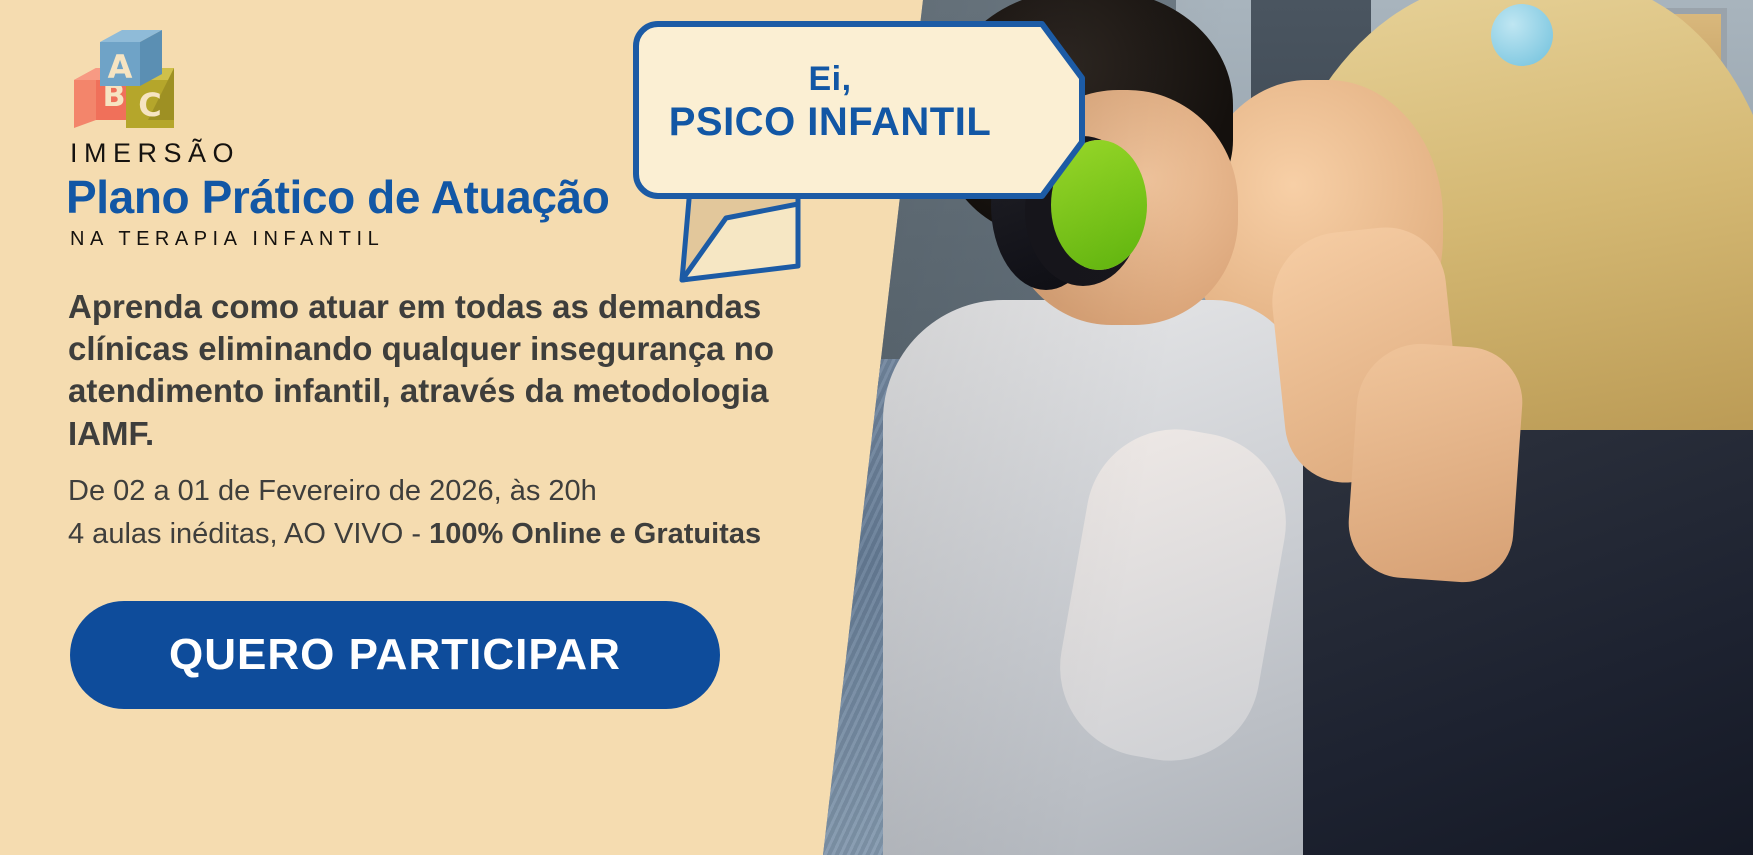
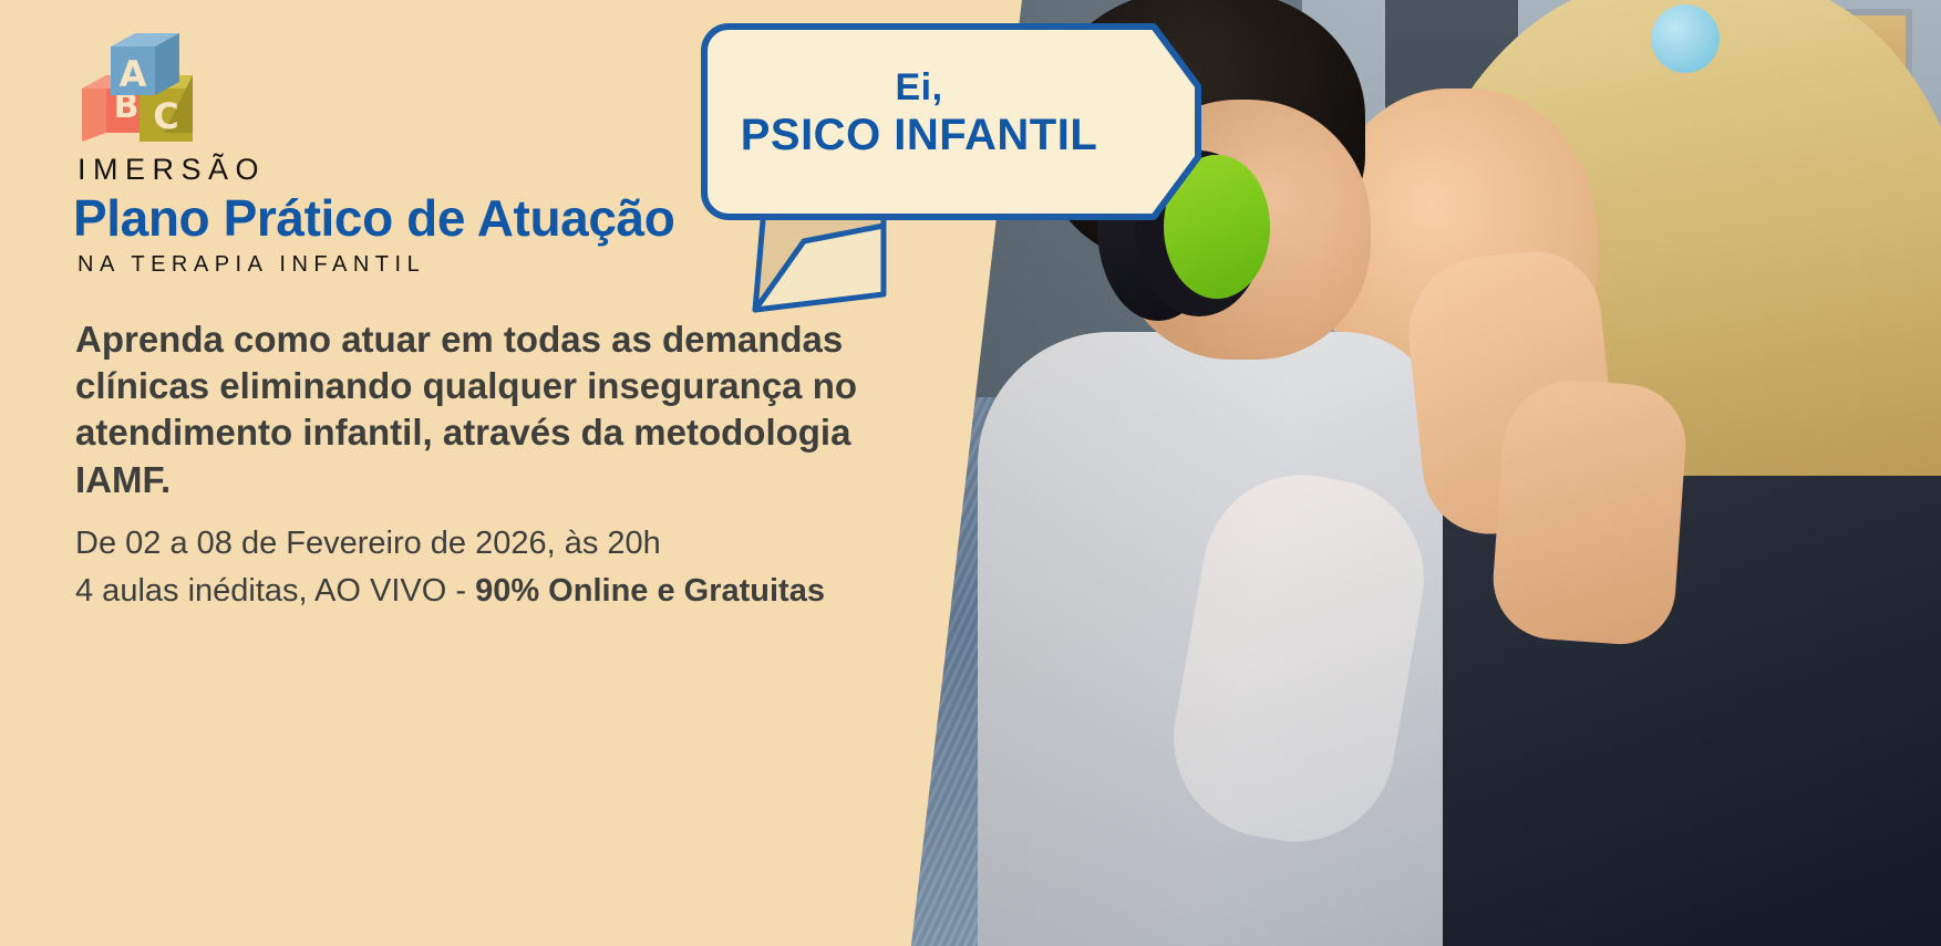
  B
  C
  A
  IMERSÃO
  Plano Prático de Atuação
  NA TERAPIA INFANTIL
  Aprenda como atuar em todas as demandas clínicas eliminando qualquer insegurança no atendimento infantil, através da metodologia IAMF.
- De 02 a 01 de Fevereiro de 2026, às 20h
+ De 02 a 08 de Fevereiro de 2026, às 20h
- 4 aulas inéditas, AO VIVO - 100% Online e Gratuitas
+ 4 aulas inéditas, AO VIVO - 90% Online e Gratuitas
- QUERO PARTICIPAR
  Ei,
  PSICO INFANTIL
